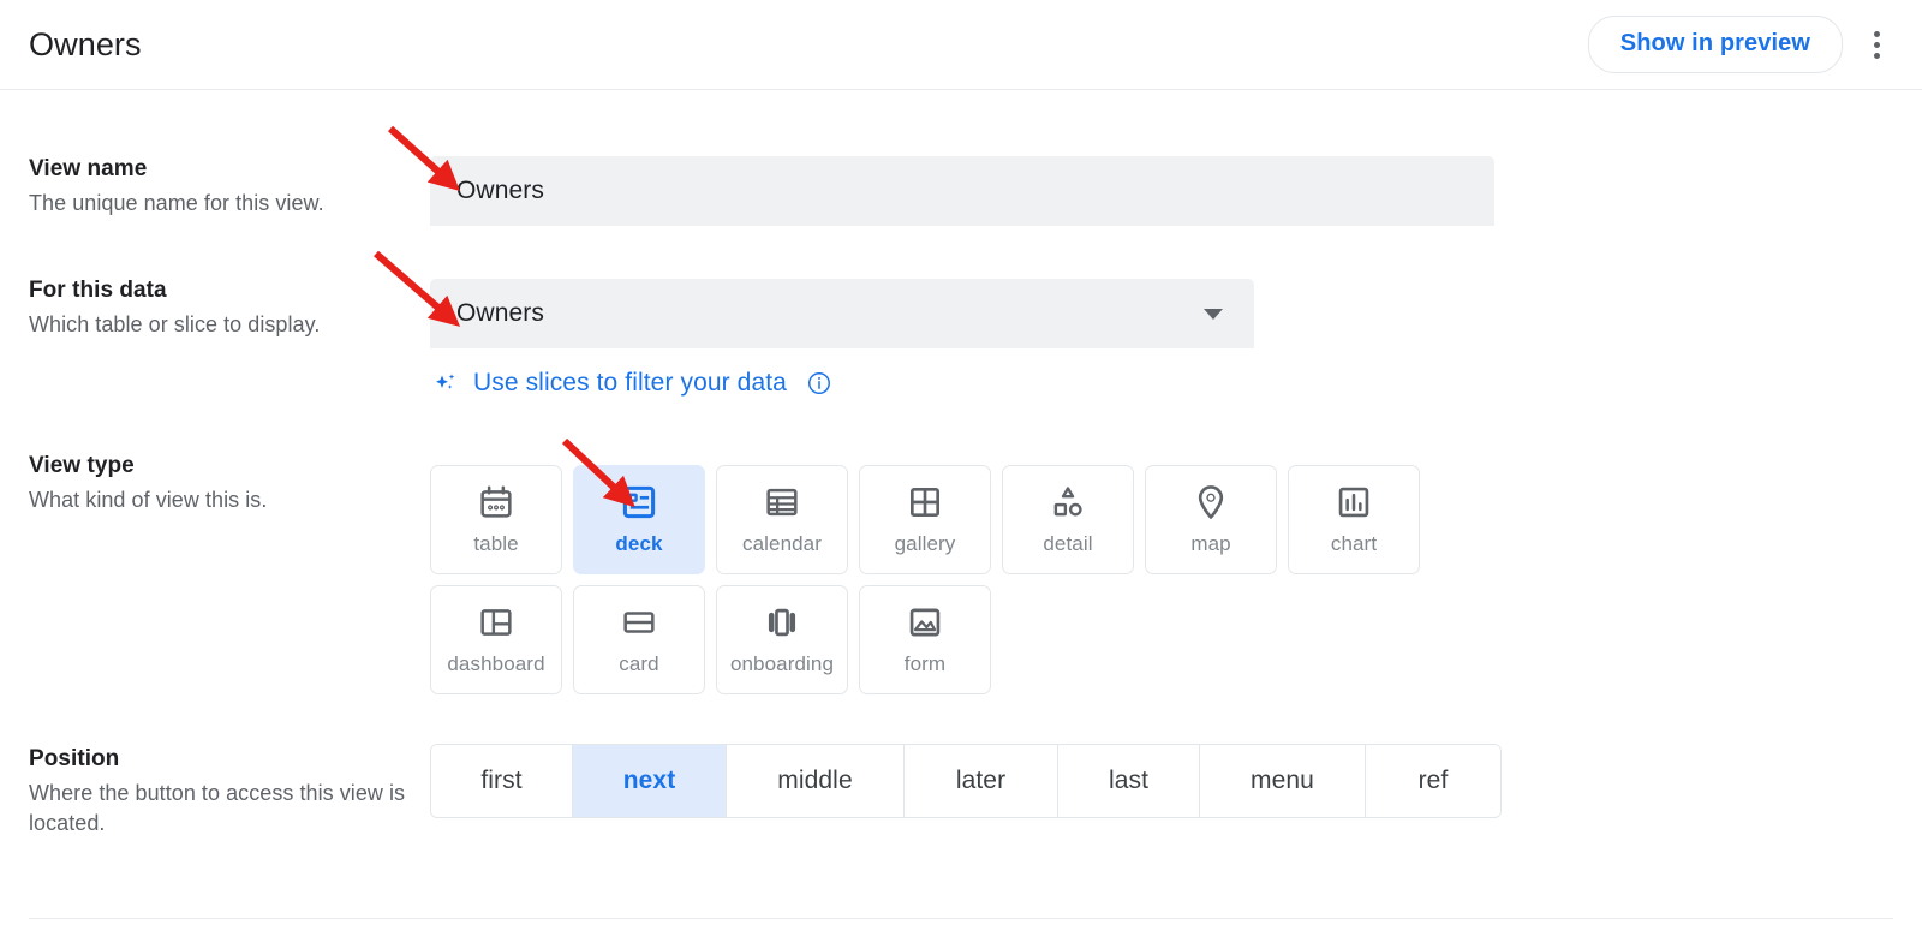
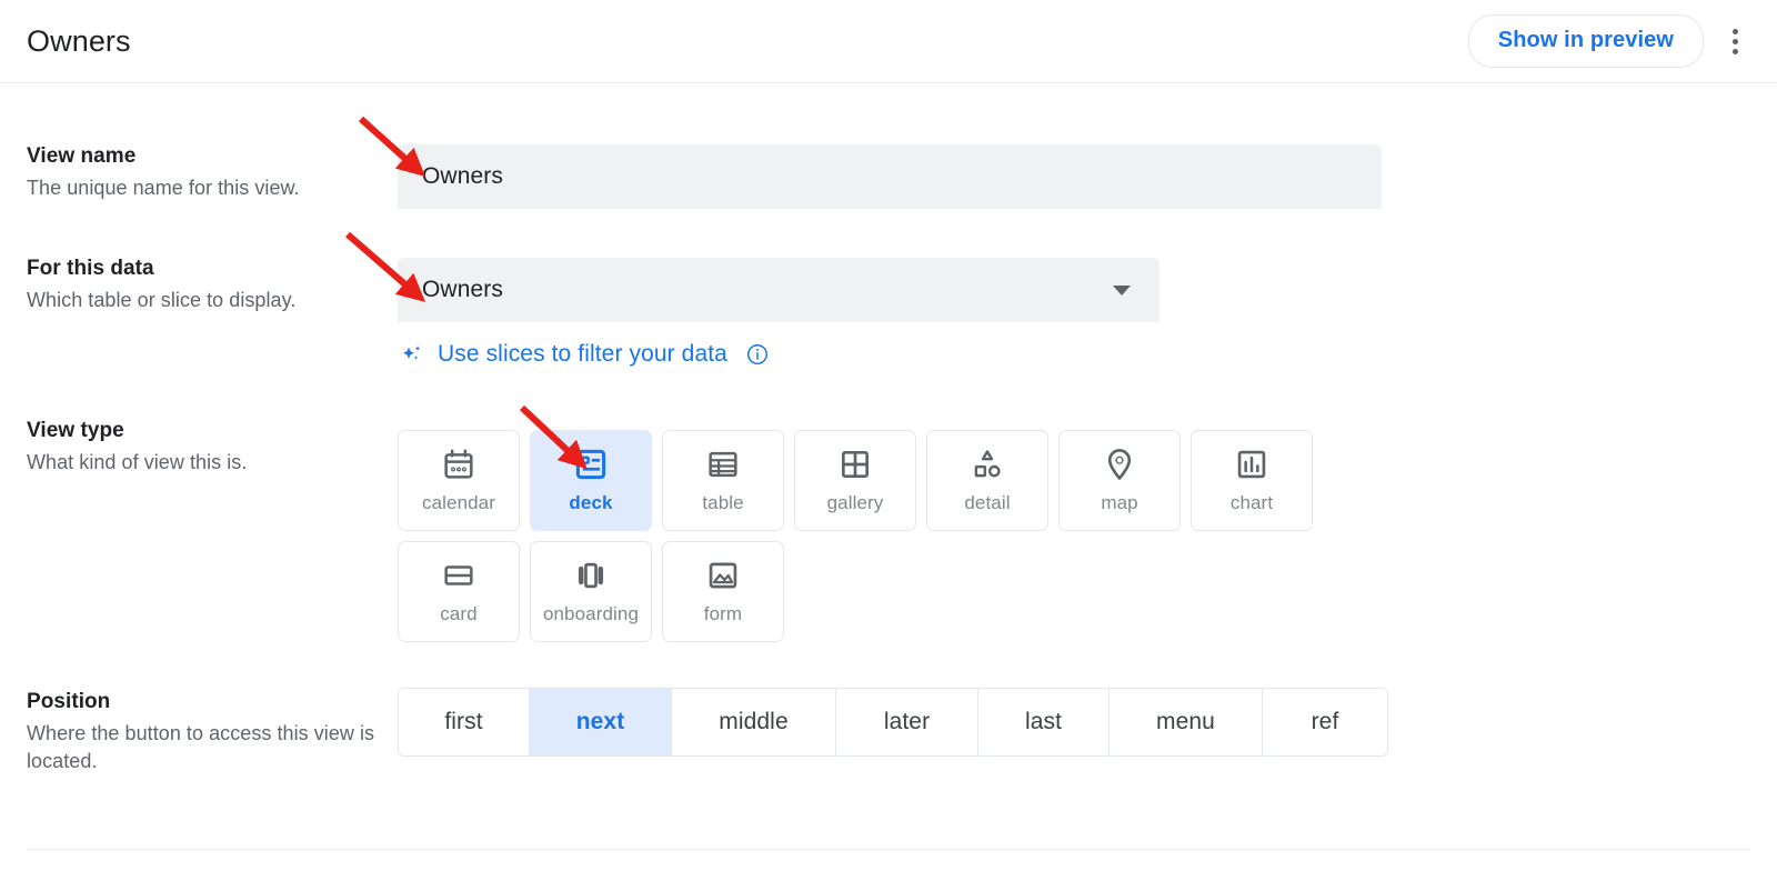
  Owners
  Show in preview
  View name
  The unique name for this view.
  Owners
  For this data
  Which table or slice to display.
  Owners
  Use slices to filter your data
  View type
  What kind of view this is.
- table
+ calendar
  deck
- calendar
+ table
  gallery
  detail
  map
  chart
- dashboard
  card
  onboarding
  form
  Position
  Where the button to access this view is located.
  first
  next
  middle
  later
  last
  menu
  ref
